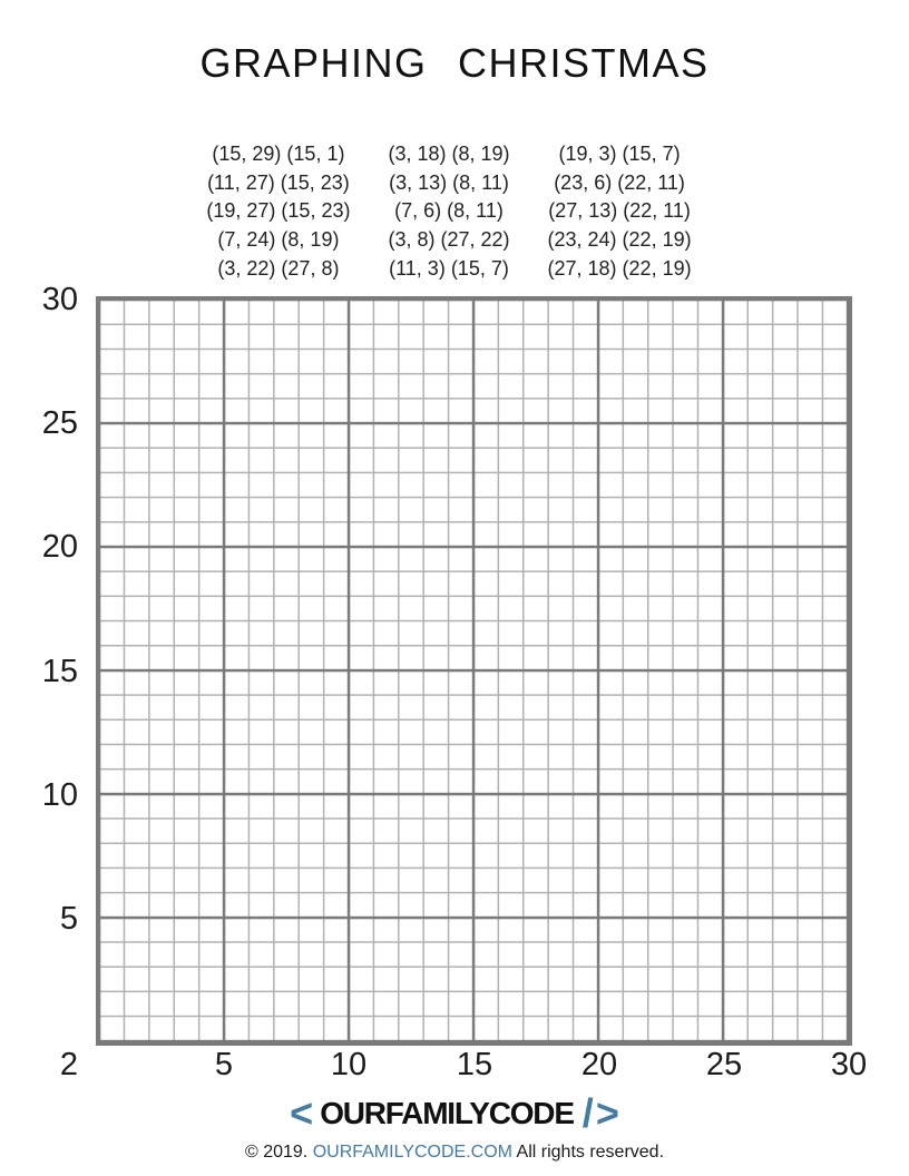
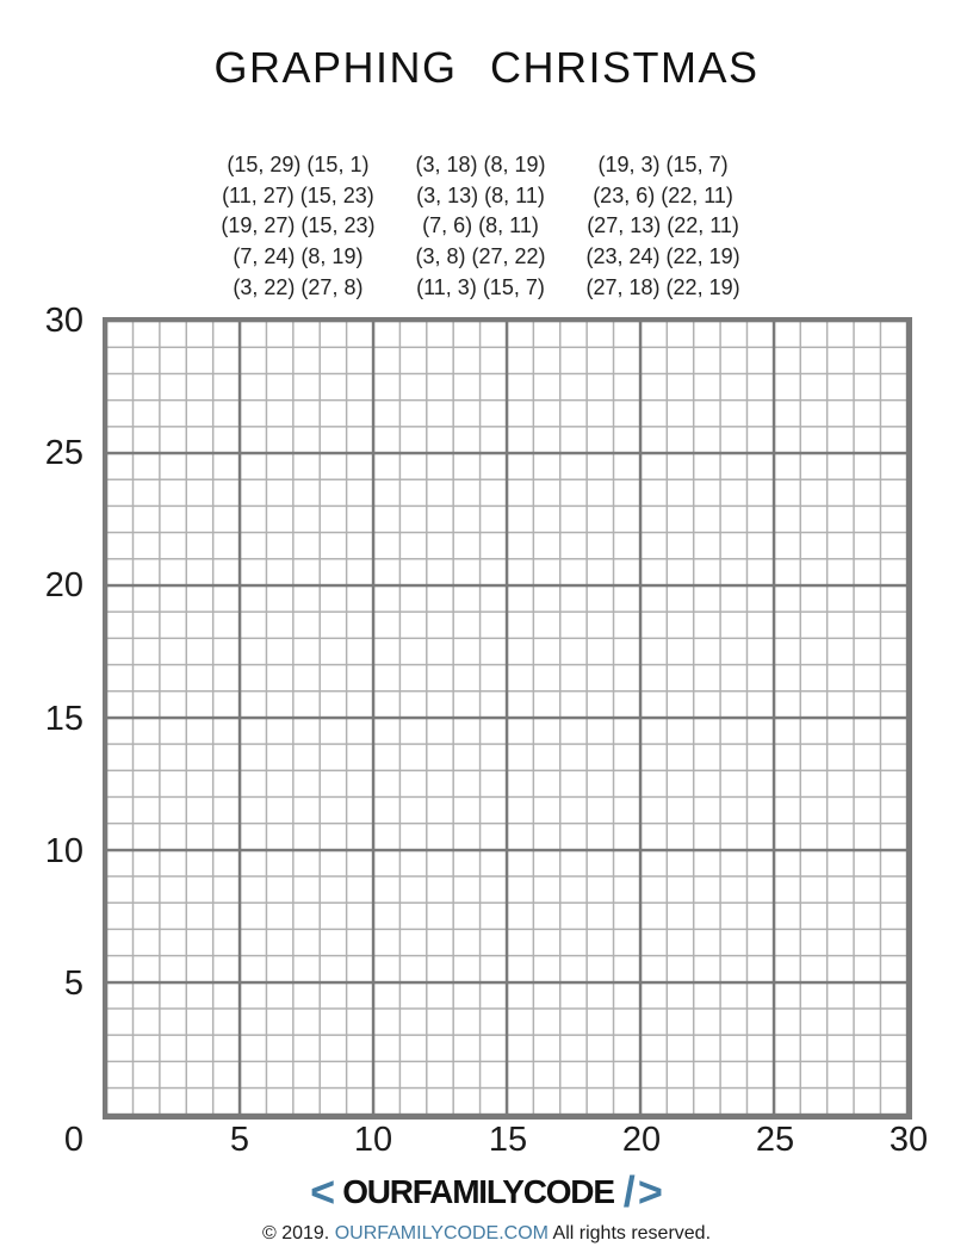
  GRAPHING CHRISTMAS
  (15, 29) (15, 1)
  (11, 27) (15, 23)
  (19, 27) (15, 23)
  (7, 24) (8, 19)
  (3, 22) (27, 8)
  (3, 18) (8, 19)
  (3, 13) (8, 11)
  (7, 6) (8, 11)
  (3, 8) (27, 22)
  (11, 3) (15, 7)
  (19, 3) (15, 7)
  (23, 6) (22, 11)
  (27, 13) (22, 11)
  (23, 24) (22, 19)
  (27, 18) (22, 19)
  30
  25
  20
  15
  10
  5
- 2
+ 0
  5
  10
  15
  20
  25
  30
  <
  OURFAMILYCODE
  /
  >
  © 2019. OURFAMILYCODE.COM All rights reserved.
